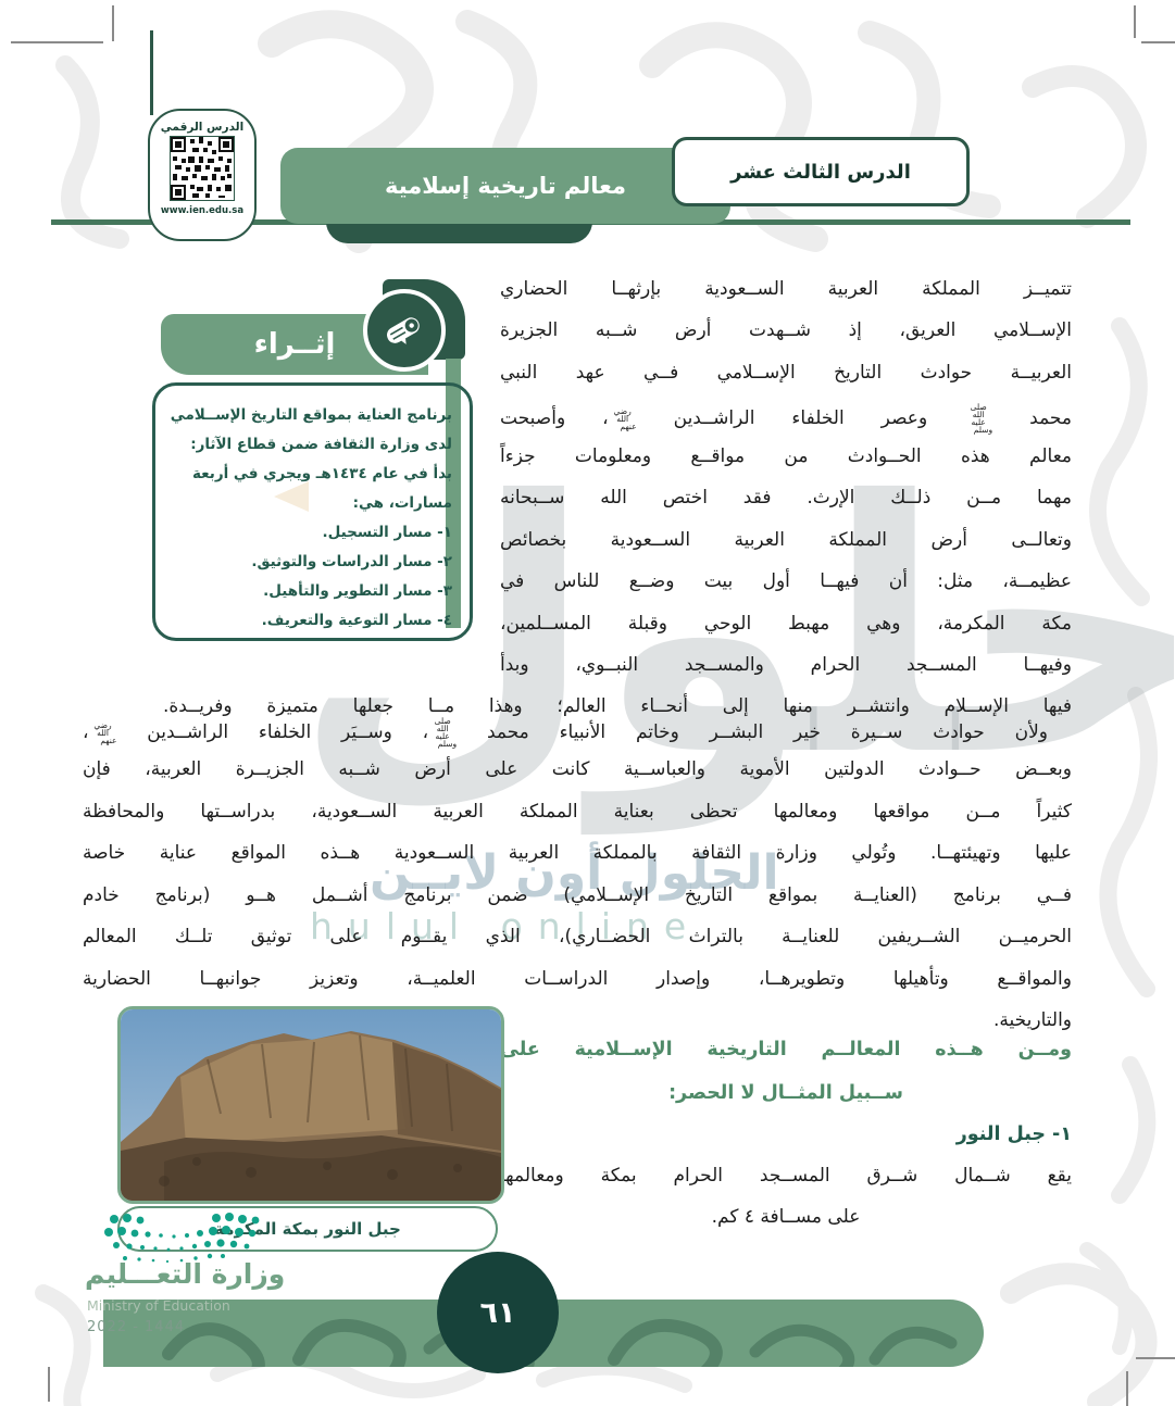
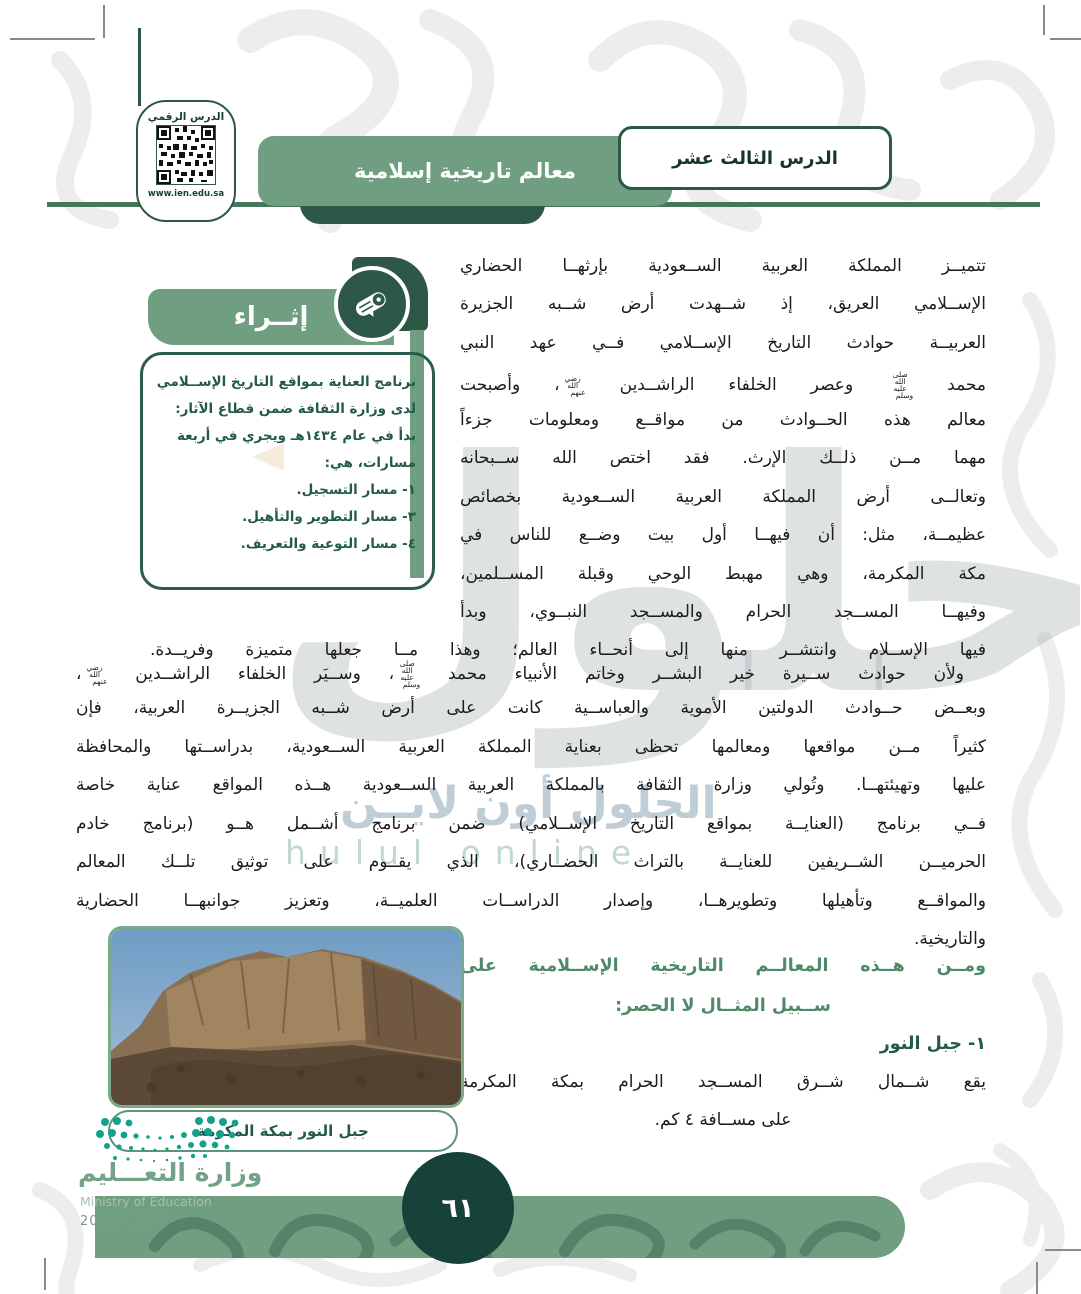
  الدرس الرقمي
  www.ien.edu.sa
  معالم تاريخية إسلامية
  الدرس الثالث عشر
  حلول
  الحلول أون لايــن
  hulul online
  إثــراء
  برنامج العناية بمواقع التاريخ الإســلامي
  لدى وزارة الثقافة ضمن قطاع الآثار:
  بدأ في عام ١٤٣٤هـ ويجري في أربعة
  مسارات، هي:
  ١- مسار التسجيل.
- ٢- مسار الدراسات والتوثيق.
  ٣- مسار التطوير والتأهيل.
  ٤- مسار التوعية والتعريف.
  تتميــز المملكة العربية الســعودية بإرثهــا الحضاري
  الإســلامي العريق، إذ شــهدت أرض شــبه الجزيرة
  العربيــة حوادث التاريخ الإســلامي فــي عهد النبي
  محمد صلى الله عليه وسلم وعصر الخلفاء الراشــدين رضي الله عنهم، وأصبحت
  معالم هذه الحــوادث من مواقــع ومعلومات جزءاً
  مهما مــن ذلــك الإرث. فقد اختص الله ســبحانه
  وتعالــى أرض المملكة العربية الســعودية بخصائص
  عظيمــة، مثل: أن فيهــا أول بيت وضــع للناس في
  مكة المكرمة، وهي مهبط الوحي وقبلة المســلمين،
  وفيهــا المســجد الحرام والمســجد النبــوي، وبدأ
  فيها الإســلام وانتشــر منها إلى أنحــاء العالم؛ وهذا مــا جعلها متميزة وفريــدة.
  ولأن حوادث ســيرة خير البشــر وخاتم الأنبياء محمد صلى الله عليه وسلم، وســيَر الخلفاء الراشــدين رضي الله عنهم،
  وبعــض حــوادث الدولتين الأموية والعباســية كانت على أرض شــبه الجزيــرة العربية، فإن
  كثيراً مــن مواقعها ومعالمها تحظى بعناية المملكة العربية الســعودية، بدراســتها والمحافظة
  عليها وتهيئتهــا. وتُولي وزارة الثقافة بالمملكة العربية الســعودية هــذه المواقع عناية خاصة
  فــي برنامج (العنايــة بمواقع التاريخ الإســلامي) ضمن برنامج أشــمل هــو (برنامج خادم
  الحرميــن الشــريفين للعنايــة بالتراث الحضــاري)، الذي يقــوم على توثيق تلــك المعالم
  والمواقــع وتأهيلها وتطويرهــا، وإصدار الدراســات العلميــة، وتعزيز جوانبهــا الحضارية
  والتاريخية.
  ومــن هــذه المعالــم التاريخية الإســلامية على
  ســبيل المثــال لا الحصر:
  ١- جبل النور
- يقع شــمال شــرق المســجد الحرام بمكة ومعالمها
+ يقع شــمال شــرق المســجد الحرام بمكة المكرمة
  على مســافة ٤ كم.
  جبل النور بمكة المكة
  ٦١
  وزارة التعـــليم
  Ministry of Education
  2022 - 1444
